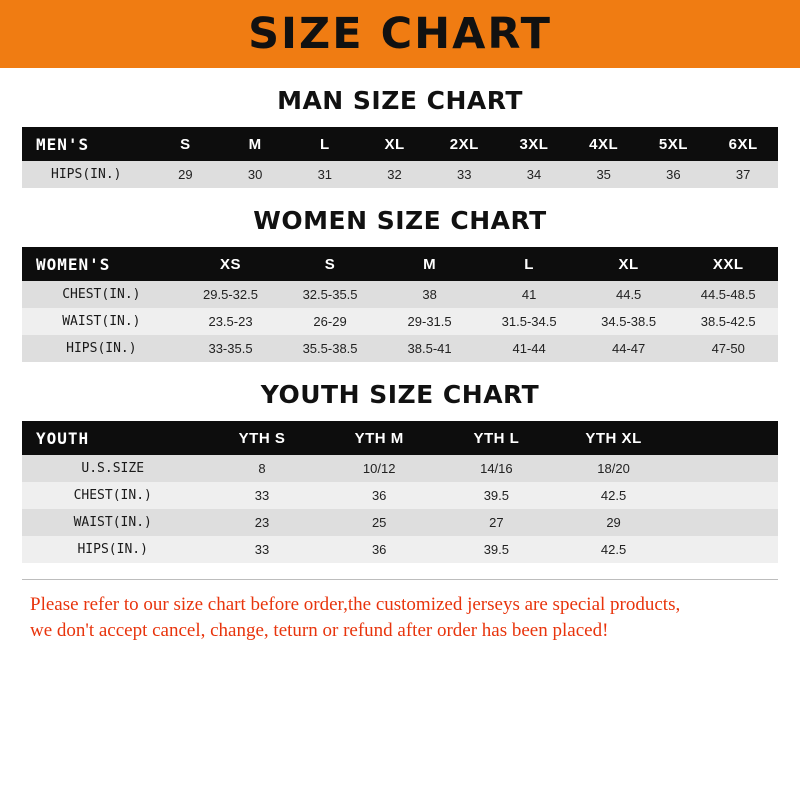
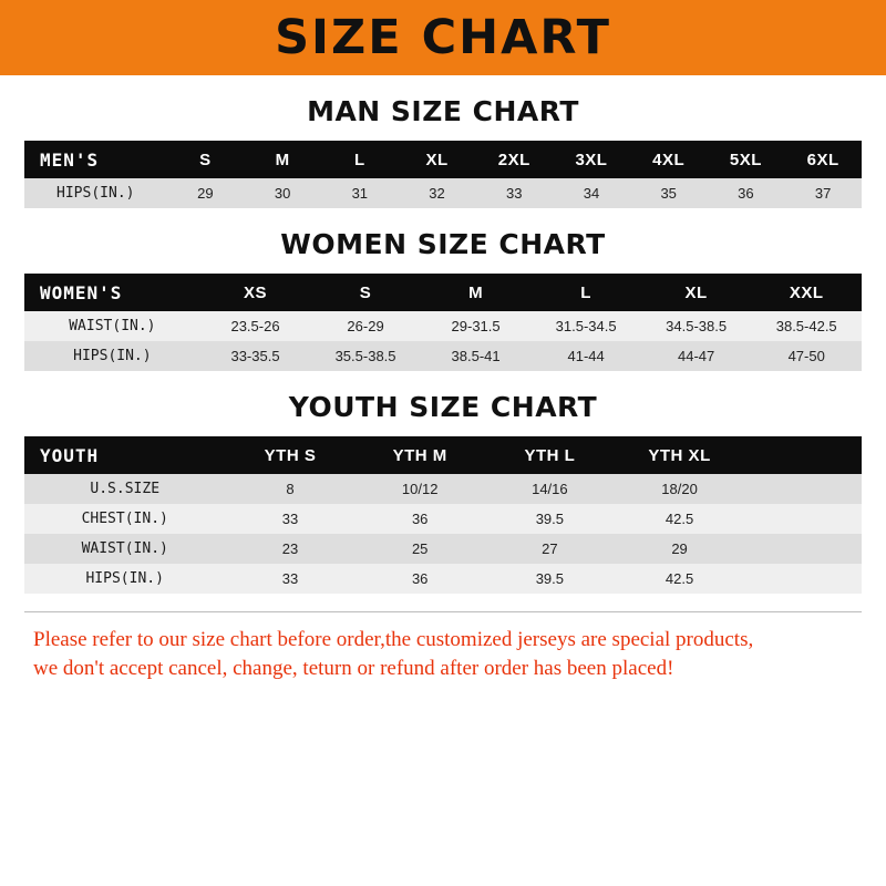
  SIZE CHART
  MAN SIZE CHART
  MEN'S	S	M	L	XL	2XL	3XL	4XL	5XL	6XL
  HIPS(IN.)	29	30	31	32	33	34	35	36	37
  WOMEN SIZE CHART
  WOMEN'S	XS	S	M	L	XL	XXL
- CHEST(IN.)	29.5-32.5	32.5-35.5	38	41	44.5	44.5-48.5
- WAIST(IN.)	23.5-23	26-29	29-31.5	31.5-34.5	34.5-38.5	38.5-42.5
+ WAIST(IN.)	23.5-26	26-29	29-31.5	31.5-34.5	34.5-38.5	38.5-42.5
  HIPS(IN.)	33-35.5	35.5-38.5	38.5-41	41-44	44-47	47-50
  YOUTH SIZE CHART
  YOUTH	YTH S	YTH M	YTH L	YTH XL
  U.S.SIZE	8	10/12	14/16	18/20
  CHEST(IN.)	33	36	39.5	42.5
  WAIST(IN.)	23	25	27	29
  HIPS(IN.)	33	36	39.5	42.5
  Please refer to our size chart before order,the customized jerseys are special products,
  we don't accept cancel, change, teturn or refund after order has been placed!
